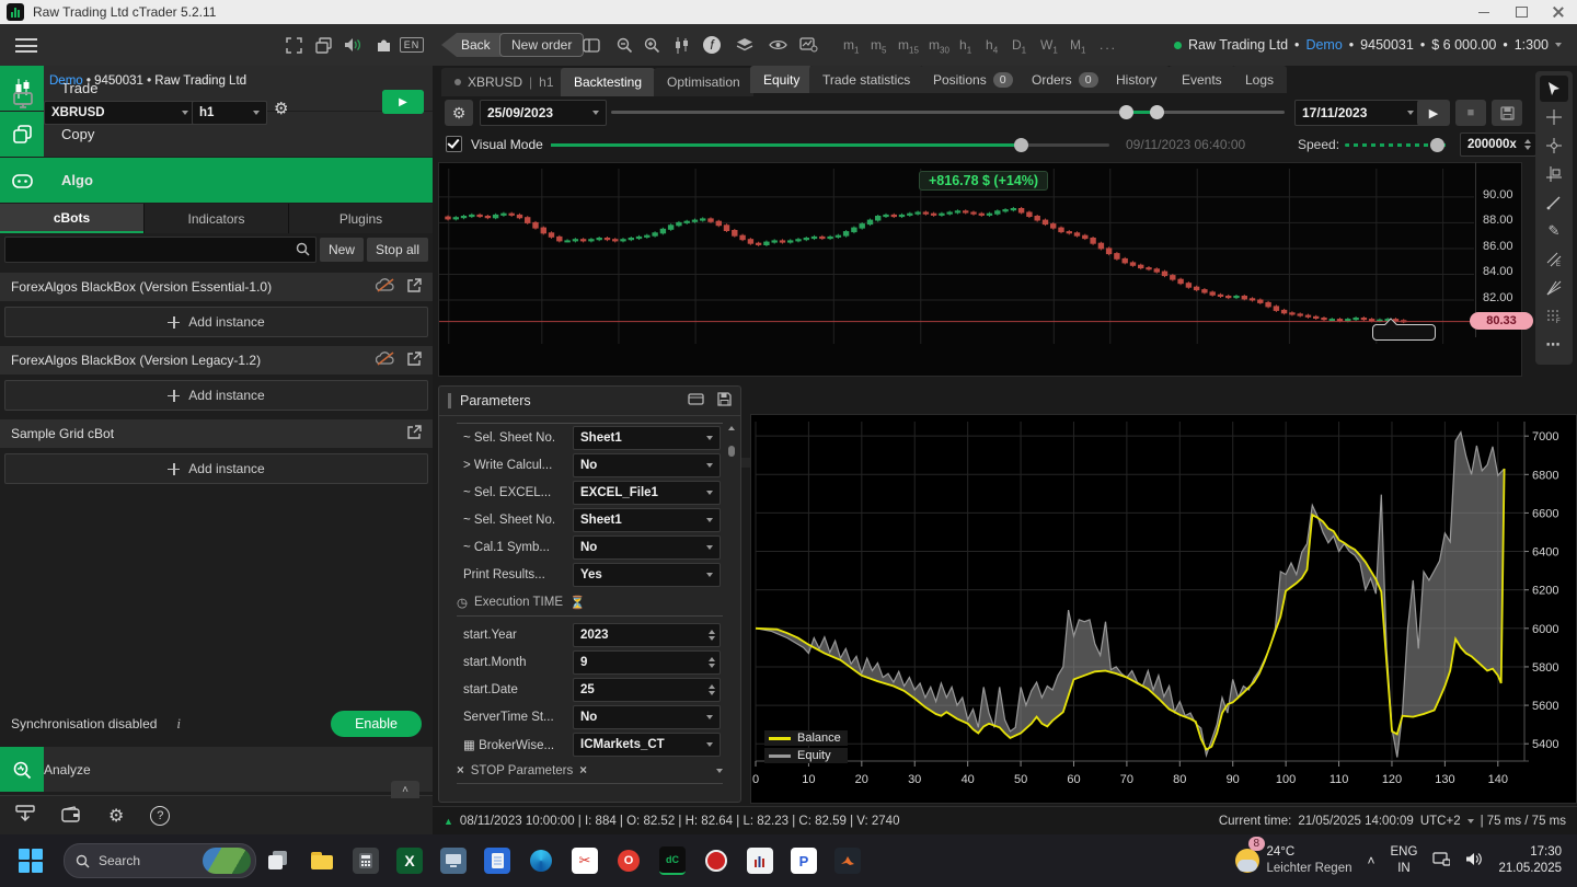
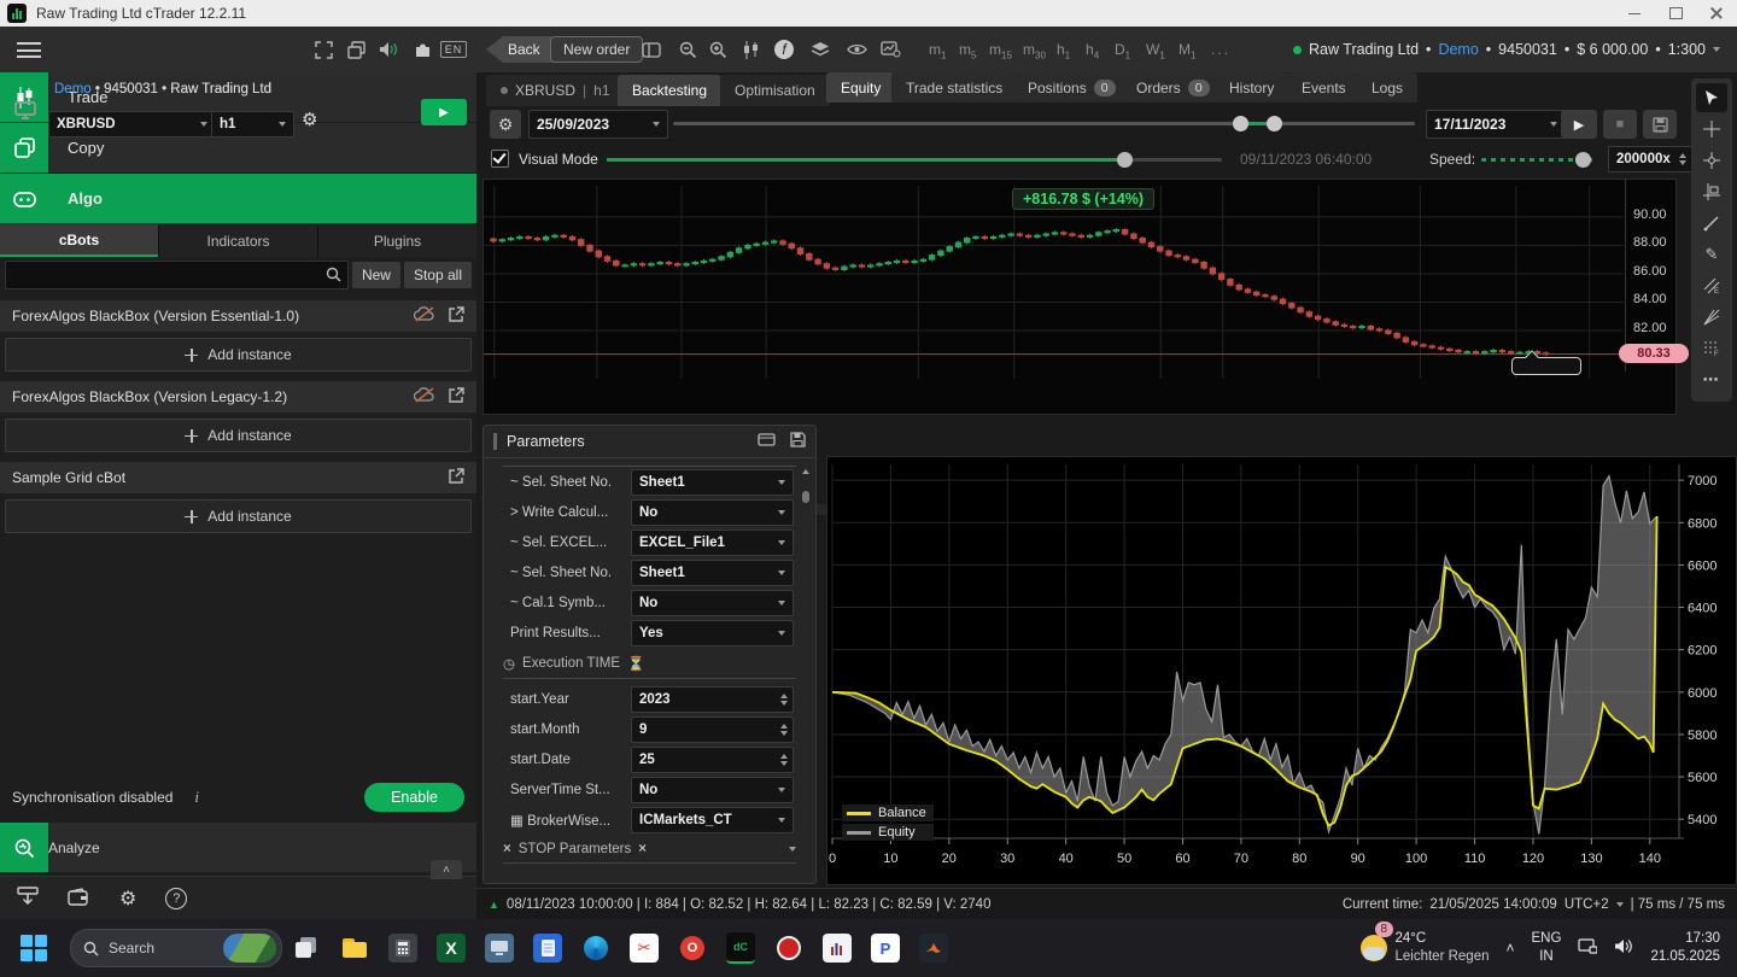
- Raw Trading Ltd cTrader 5.2.11
+ Raw Trading Ltd cTrader 12.2.11
  EN
  Back
  New order
  f
  m1
  m5
  m15
  m30
  h1
  h4
  D1
  W1
  M1
  ...
  Raw Trading Ltd
  •
  Demo
  •
  9450031
  •
  $ 6 000.00
  •
  1:300
  Trade
  Copy
  Algo
  cBots
  Indicators
  Plugins
  New
  Stop all
  ForexAlgos BlackBox (Version Essential-1.0)
  Demo • 9450031 • Raw Trading Ltd
  ⚙
  Add instance
  ForexAlgos BlackBox (Version Legacy-1.2)
  XBRUSD
  h1
  ▶
  Add instance
  Sample Grid cBot
  Add instance
  Synchronisation disabled
  i
  Enable
  Analyze
  ˄
  ⚙
  ?
  XBRUSD
  |
  h1
  Backtesting
  Optimisation
  ⚙
  25/09/2023
  17/11/2023
  ▶
  ■
  Visual Mode
  09/11/2023 06:40:00
  Speed:
  200000x
  +816.78 $ (+14%)
  80.33
  90.00
  88.00
  86.00
  84.00
  82.00
  ✎
  ⋯
  Parameters
  ~ Sel. Sheet No.
  Sheet1
  > Write Calcul...
  No
  ~ Sel. EXCEL...
  EXCEL_File1
  ~ Sel. Sheet No.
  Sheet1
  ~ Cal.1 Symb...
  No
  Print Results...
  Yes
  ◷
  Execution TIME
  ⏳
  start.Year
  2023
  start.Month
  9
  start.Date
  25
  ServerTime St...
  No
  ▦ BrokerWise...
  ICMarkets_CT
  ×
  STOP Parameters
  ×
  Equity
  Trade statistics
  Positions
  0
  Orders
  0
  History
  Events
  Logs
  5400
  5600
  5800
  6000
  6200
  6400
  6600
  6800
  7000
  0
  10
  20
  30
  40
  50
  60
  70
  80
  90
  100
  110
  120
  130
  140
  Balance
  Equity
  ▲
  08/11/2023 10:00:00 | I: 884 | O: 82.52 | H: 82.64 | L: 82.23 | C: 82.59 | V: 2740
  Current time:
  21/05/2025 14:00:09
  UTC+2
  | 75 ms / 75 ms
  Search
  X
  ✂
  O
  dС
  P
  8
  24°C
  Leichter Regen
  ˄
  ENG
  IN
  17:30
  21.05.2025
